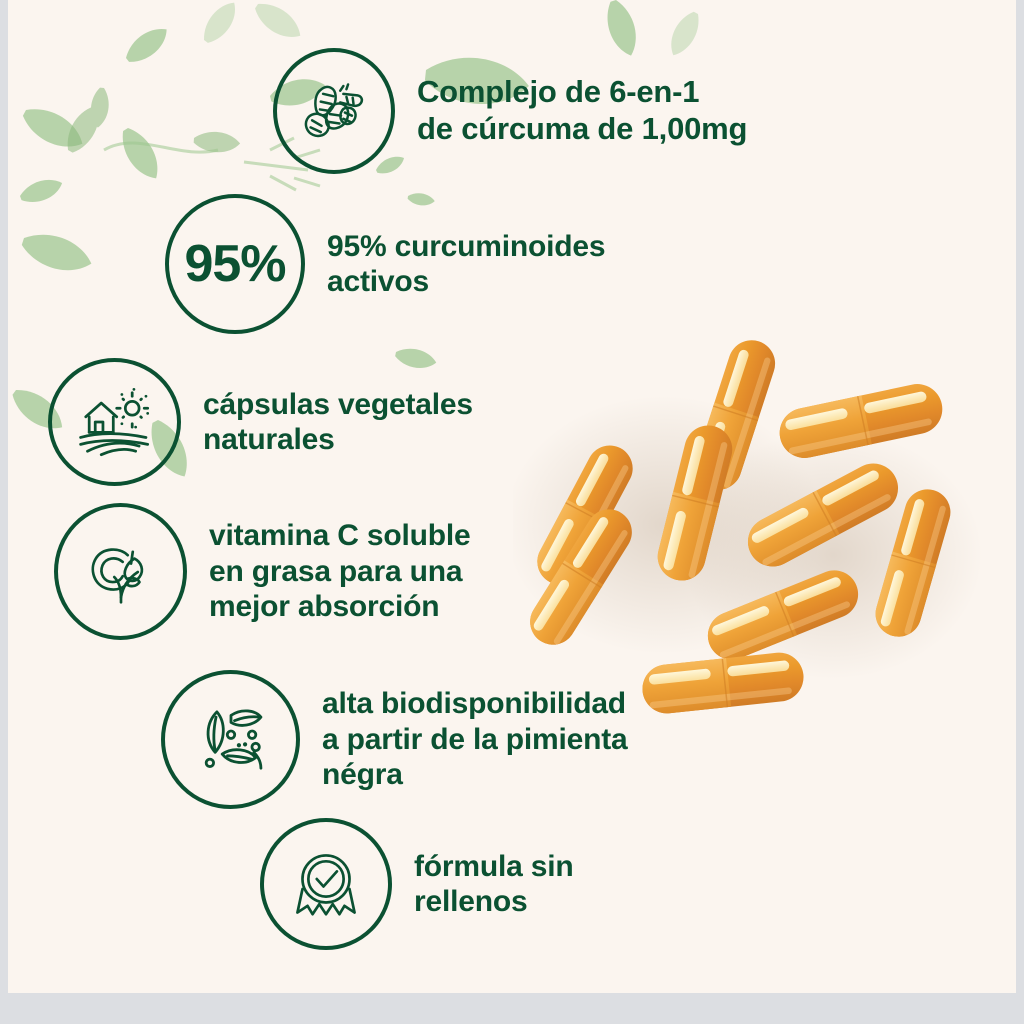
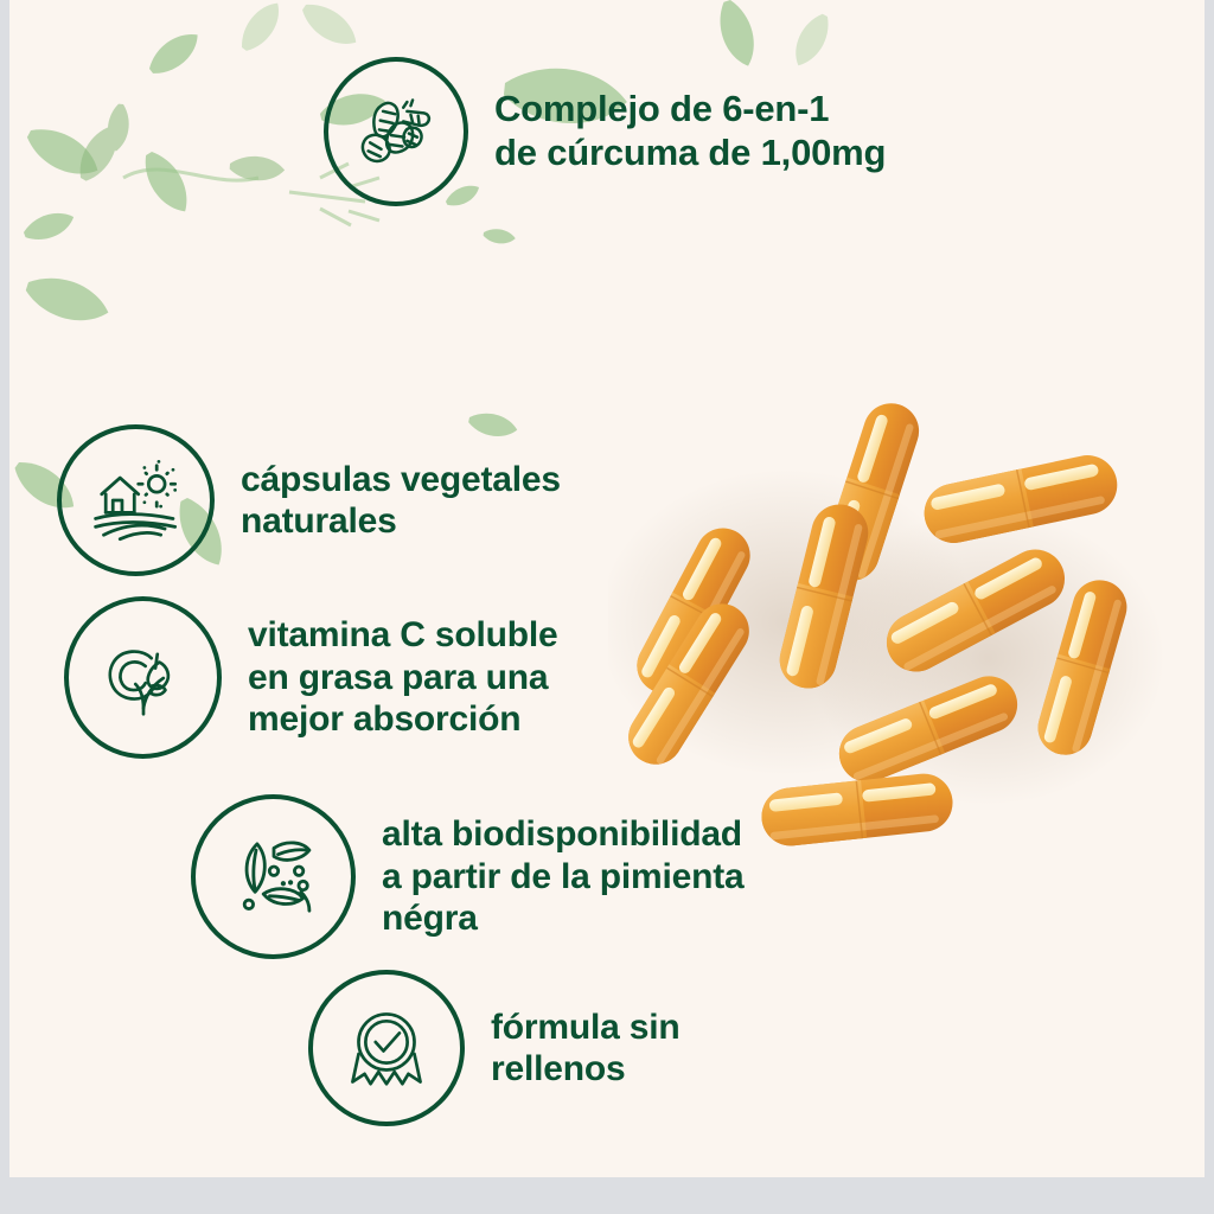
  Complejo de 6-en-1
  de cúrcuma de 1,00mg
- 95%
- 95% curcuminoides
- activos
  cápsulas vegetales
  naturales
  vitamina C soluble
  en grasa para una
  mejor absorción
  alta biodisponibilidad
  a partir de la pimienta
  négra
  fórmula sin
  rellenos
